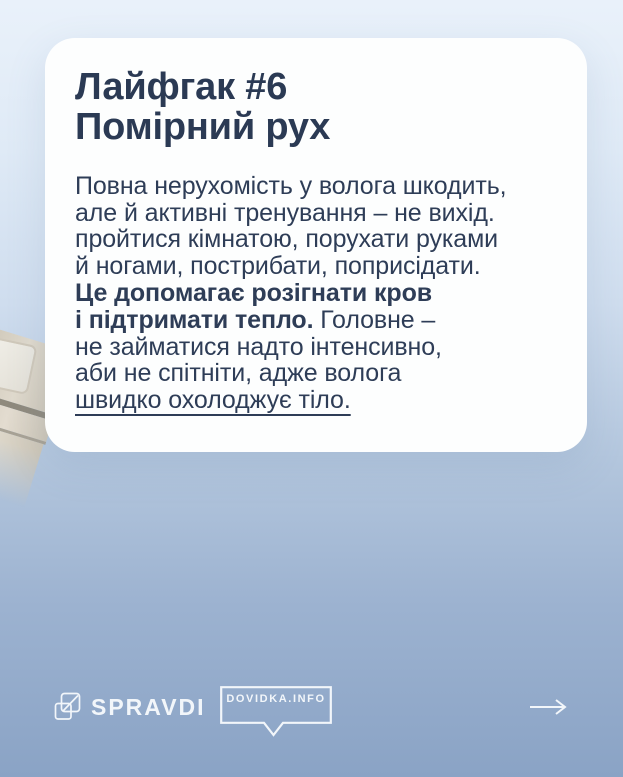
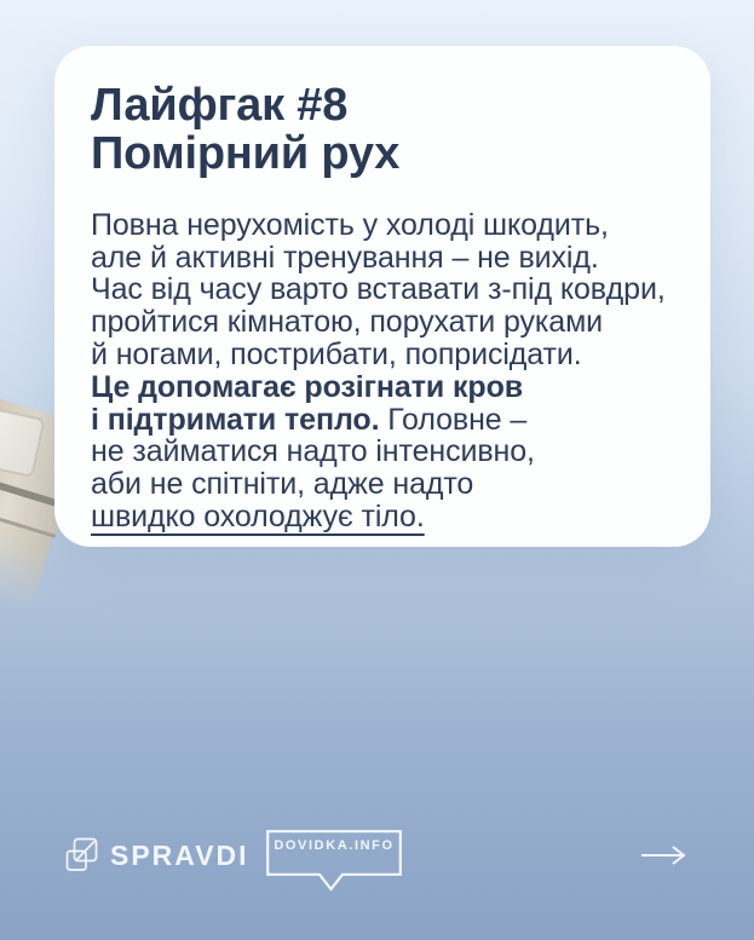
- Лайфгак #6
+ Лайфгак #8
  Помірний рух
- Повна нерухомість у волога шкодить,
+ Повна нерухомість у холоді шкодить,
  але й активні тренування – не вихід.
+ Час від часу варто вставати з-під ковдри,
  пройтися кімнатою, порухати руками
  й ногами, пострибати, поприсідати.
  Це допомагає розігнати кров
  і підтримати тепло. Головне –
  не займатися надто інтенсивно,
- аби не спітніти, адже волога
+ аби не спітніти, адже надто
  швидко охолоджує тіло.
  SPRAVDI
  DOVIDKA.INFO
